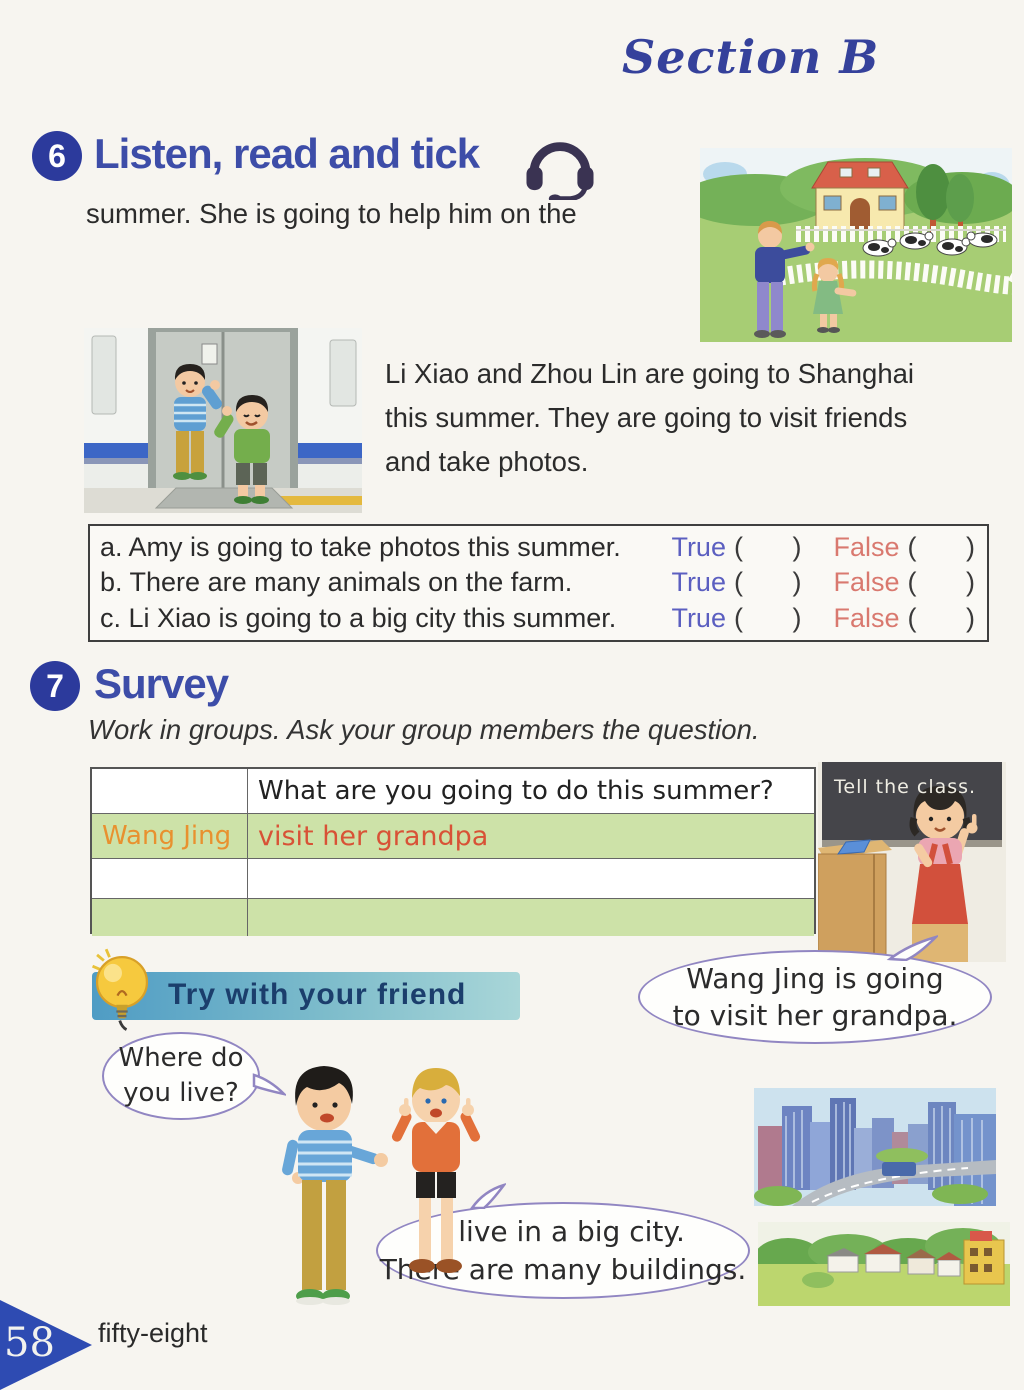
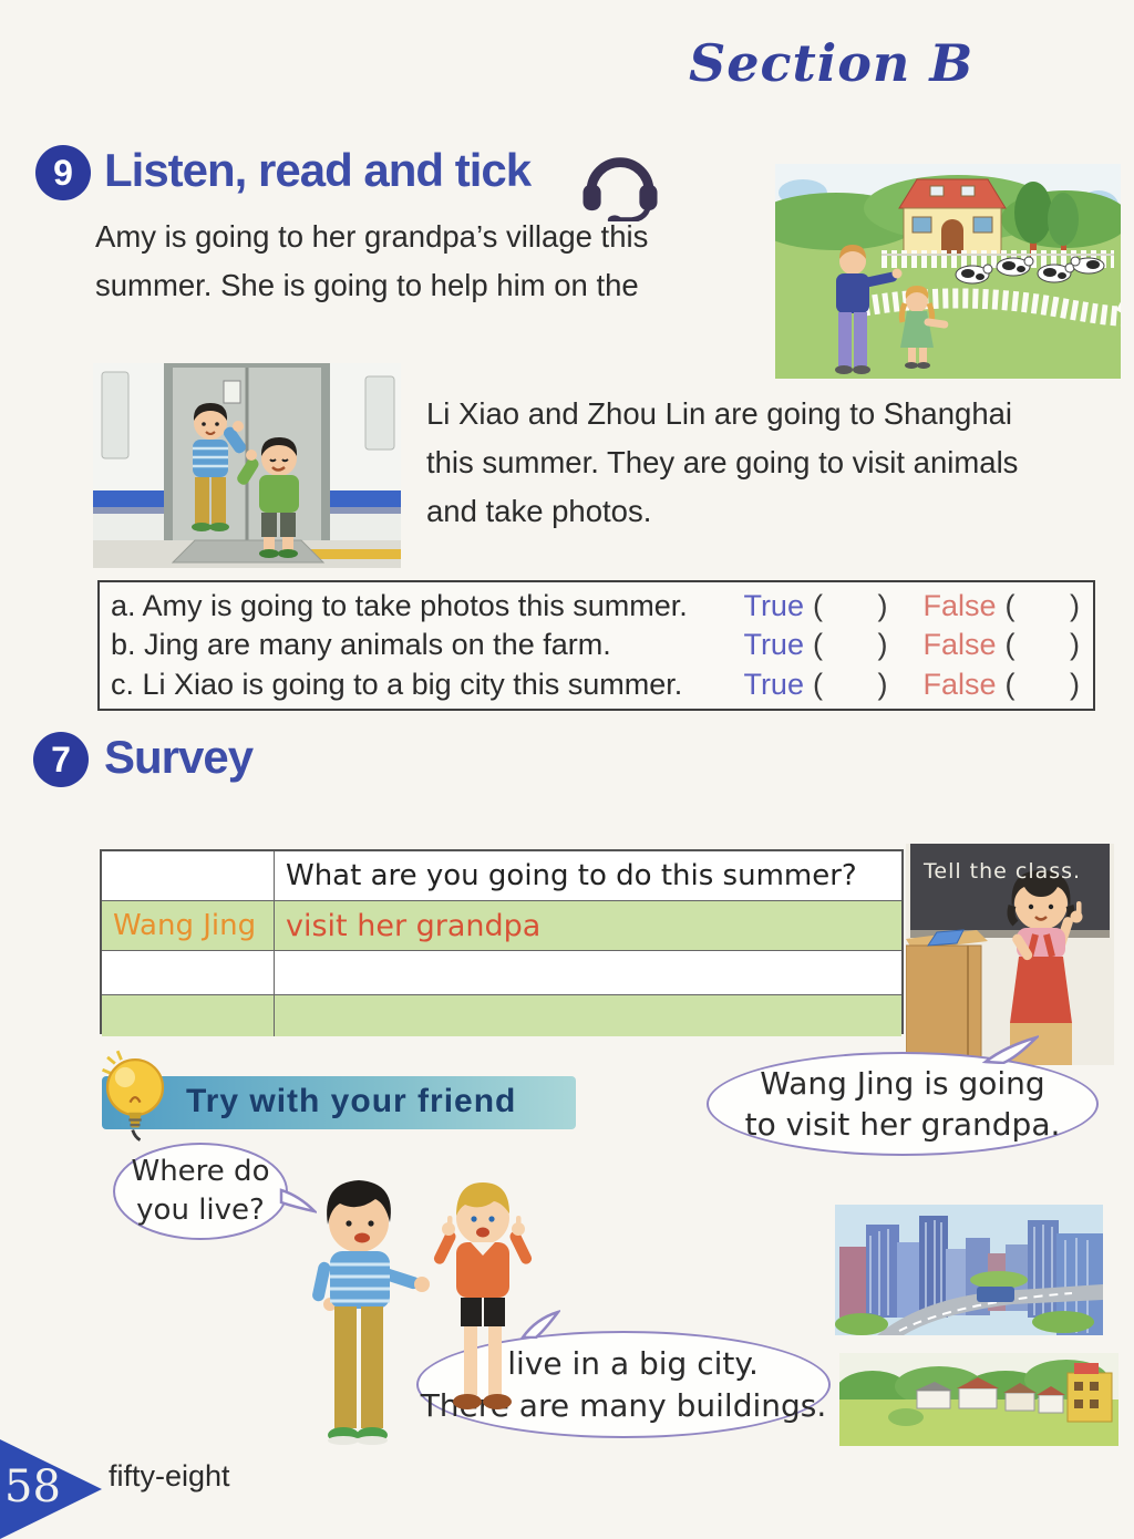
  Section B
- 6
+ 9
  Listen, read and tick
+ Amy is going to her grandpa’s village this
  summer. She is going to help him on the
  Li Xiao and Zhou Lin are going to Shanghai
- this summer. They are going to visit friends
+ this summer. They are going to visit animals
  and take photos.
  a. Amy is going to take photos this summer.
  True
  ( )
  False
  ( )
- b. There are many animals on the farm.
+ b. Jing are many animals on the farm.
  True
  ( )
  False
  ( )
  c. Li Xiao is going to a big city this summer.
  True
  ( )
  False
  ( )
  7
  Survey
- Work in groups. Ask your group members the question.
  What are you going to do this summer?
  Wang Jing
  visit her grandpa
  Tell the class.
  Try with your friend
  Wang Jing is going
  to visit her grandpa.
  Where do
  you live?
  live in a big city.
  Thr are many buildings.
  58
  fifty-eight
